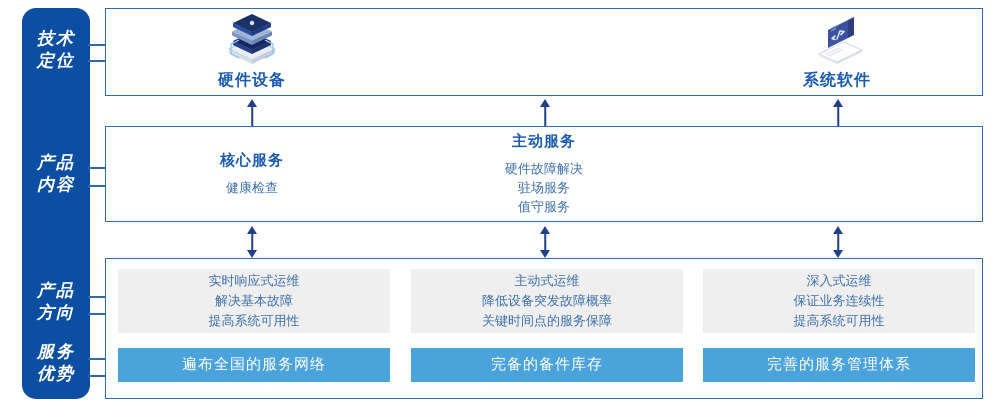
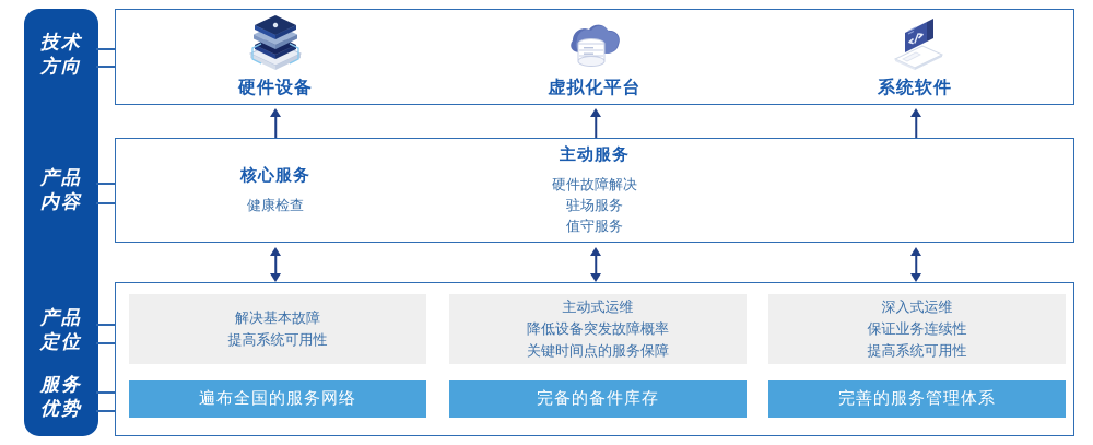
  技术
- 定位
+ 方向
  产品
  内容
  产品
- 方向
+ 定位
  服务
  优势
  硬件设备
+ 虚拟化平台
  系统软件
  核心服务
  健康检查
  主动服务
  硬件故障解决
  驻场服务
  值守服务
- 实时响应式运维
  解决基本故障
  提高系统可用性
  主动式运维
  降低设备突发故障概率
  关键时间点的服务保障
  深入式运维
  保证业务连续性
  提高系统可用性
  遍布全国的服务网络
  完备的备件库存
  完善的服务管理体系
